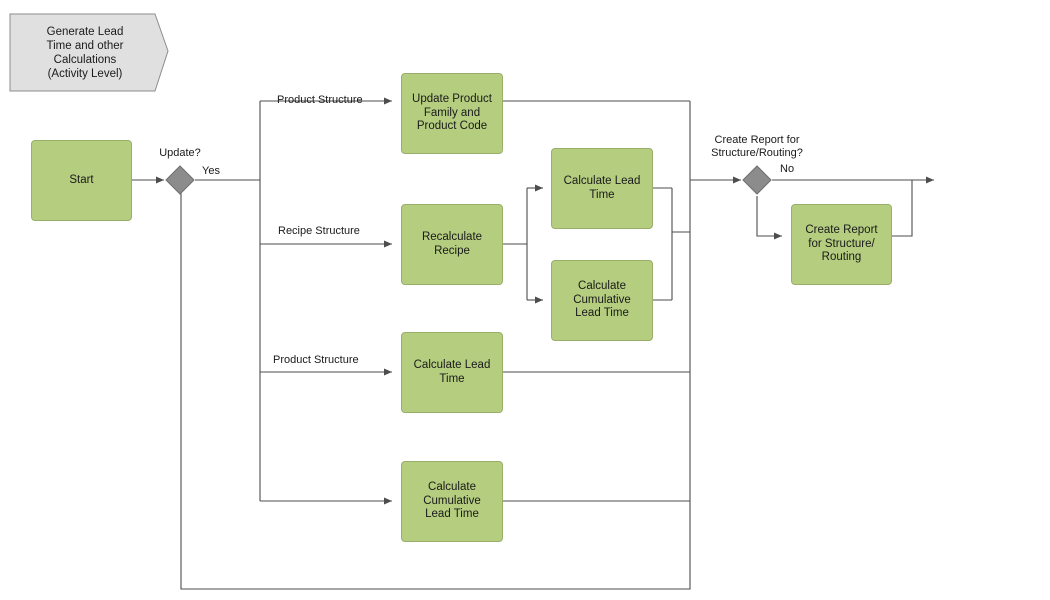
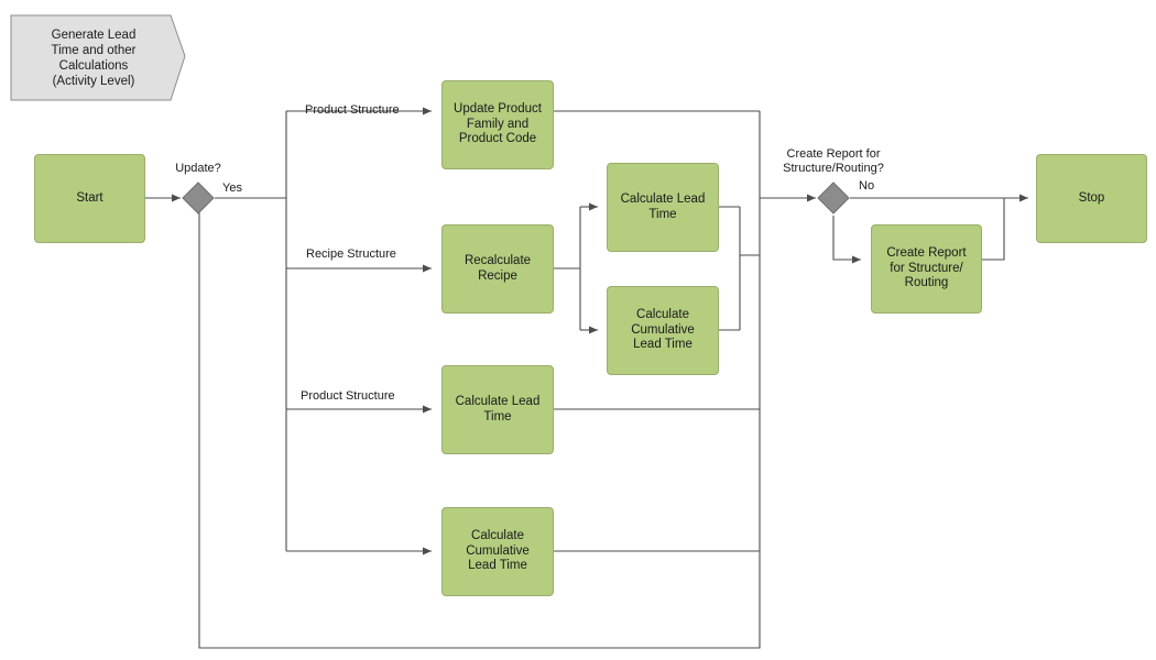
  Generate Lead
  Time and other
  Calculations
  (Activity Level)
  Start
  Update Product
  Family and
  Product Code
  Recalculate
  Recipe
  Calculate Lead
  Time
  Calculate
  Cumulative
  Lead Time
  Calculate Lead
  Time
  Calculate
  Cumulative
  Lead Time
  Create Report
  for Structure/
  Routing
+ Stop
  Update?
  Create Report for
  Structure/Routing?
  Yes
  No
  Product Structure
  Recipe Structure
  Product Structure
